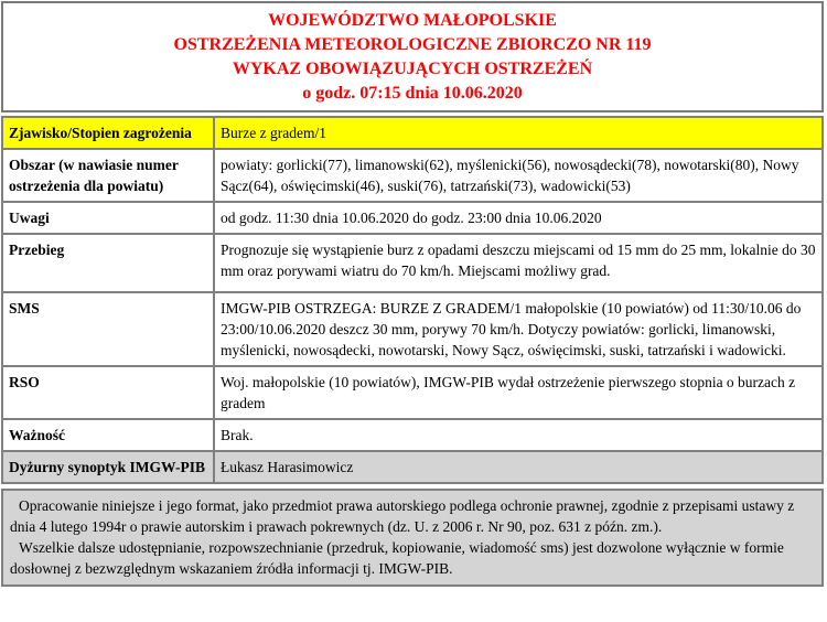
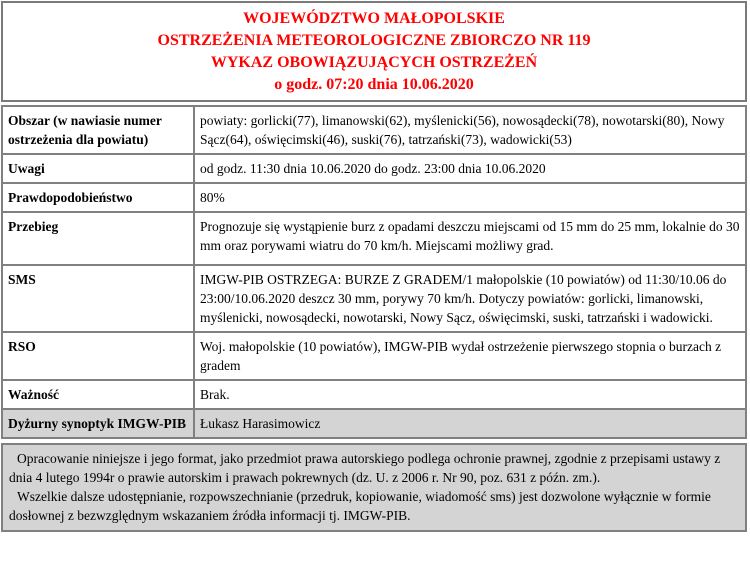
  WOJEWÓDZTWO MAŁOPOLSKIE
  OSTRZEŻENIA METEOROLOGICZNE ZBIORCZO NR 119
  WYKAZ OBOWIĄZUJĄCYCH OSTRZEŻEŃ
- o godz. 07:15 dnia 10.06.2020
+ o godz. 07:20 dnia 10.06.2020
- Zjawisko/Stopien zagrożenia	Burze z gradem/1
  Obszar (w nawiasie numer ostrzeżenia dla powiatu)	powiaty: gorlicki(77), limanowski(62), myślenicki(56), nowosądecki(78), nowotarski(80), Nowy Sącz(64), oświęcimski(46), suski(76), tatrzański(73), wadowicki(53)
  Uwagi	od godz. 11:30 dnia 10.06.2020 do godz. 23:00 dnia 10.06.2020
+ Prawdopodobieństwo	80%
  Przebieg	Prognozuje się wystąpienie burz z opadami deszczu miejscami od 15 mm do 25 mm, lokalnie do 30 mm oraz porywami wiatru do 70 km/h. Miejscami możliwy grad.
  SMS	IMGW-PIB OSTRZEGA: BURZE Z GRADEM/1 małopolskie (10 powiatów) od 11:30/10.06 do 23:00/10.06.2020 deszcz 30 mm, porywy 70 km/h. Dotyczy powiatów: gorlicki, limanowski, myślenicki, nowosądecki, nowotarski, Nowy Sącz, oświęcimski, suski, tatrzański i wadowicki.
  RSO	Woj. małopolskie (10 powiatów), IMGW-PIB wydał ostrzeżenie pierwszego stopnia o burzach z gradem
  Ważność	Brak.
  Dyżurny synoptyk IMGW-PIB	Łukasz Harasimowicz
  Opracowanie niniejsze i jego format, jako przedmiot prawa autorskiego podlega ochronie prawnej, zgodnie z przepisami ustawy z dnia 4 lutego 1994r o prawie autorskim i prawach pokrewnych (dz. U. z 2006 r. Nr 90, poz. 631 z późn. zm.).
  Wszelkie dalsze udostępnianie, rozpowszechnianie (przedruk, kopiowanie, wiadomość sms) jest dozwolone wyłącznie w formie dosłownej z bezwzględnym wskazaniem źródła informacji tj. IMGW-PIB.
